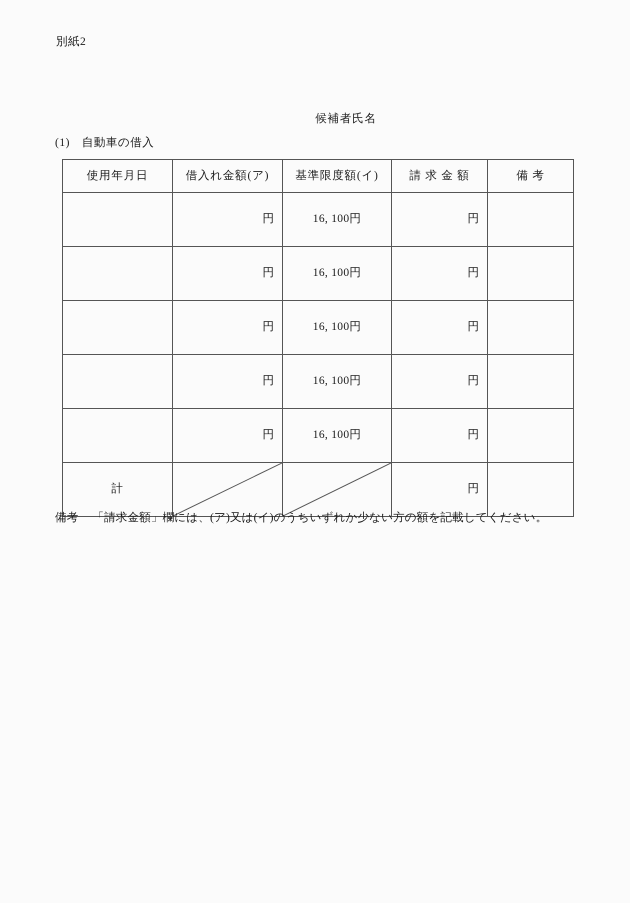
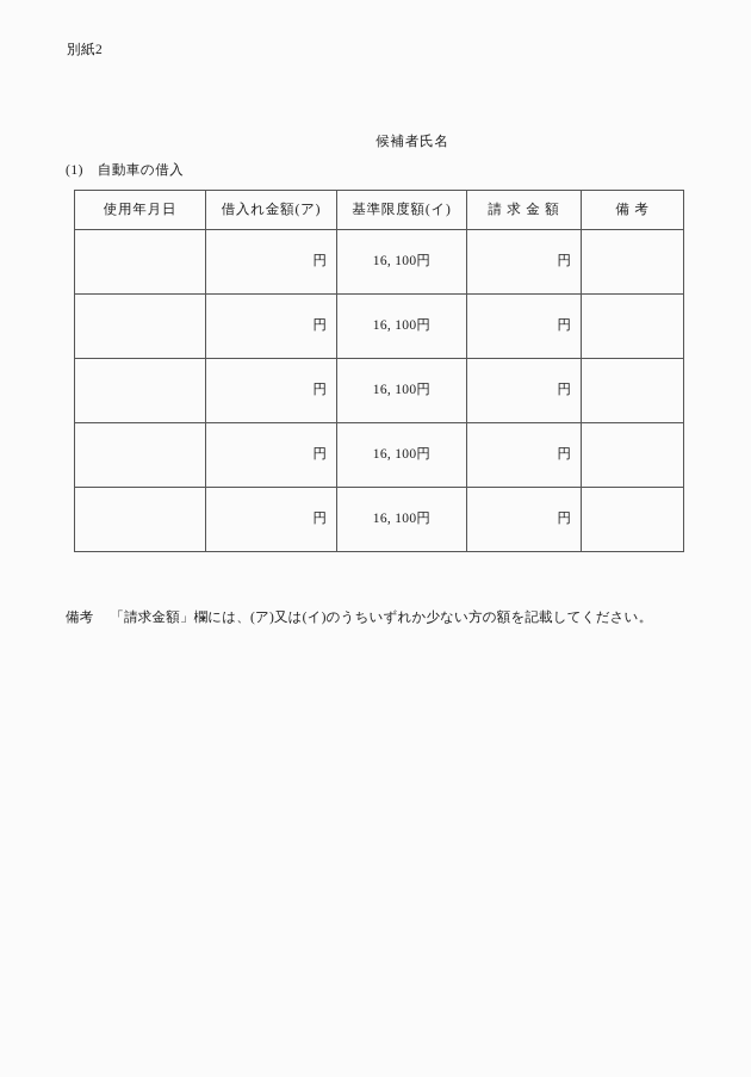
  別紙2
  候補者氏名
  (1) 自動車の借入
  使用年月日	借入れ金額(ア)	基準限度額(イ)	請 求 金 額	備 考
  	円	16, 100円	円
  	円	16, 100円	円
  	円	16, 100円	円
  	円	16, 100円	円
  	円	16, 100円	円
- 計			円
  備考 「請求金額」欄には、(ア)又は(イ)のうちいずれか少ない方の額を記載してください。
